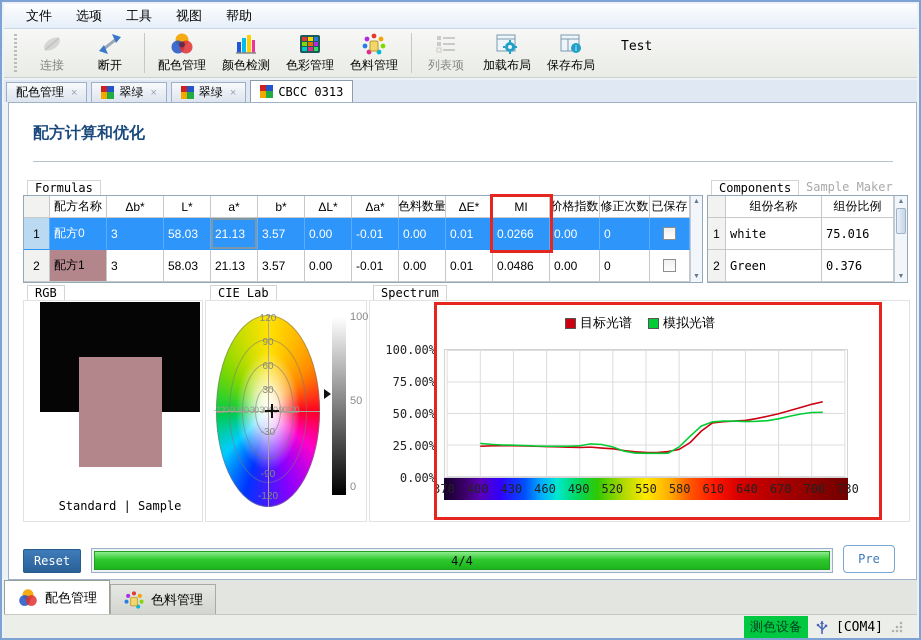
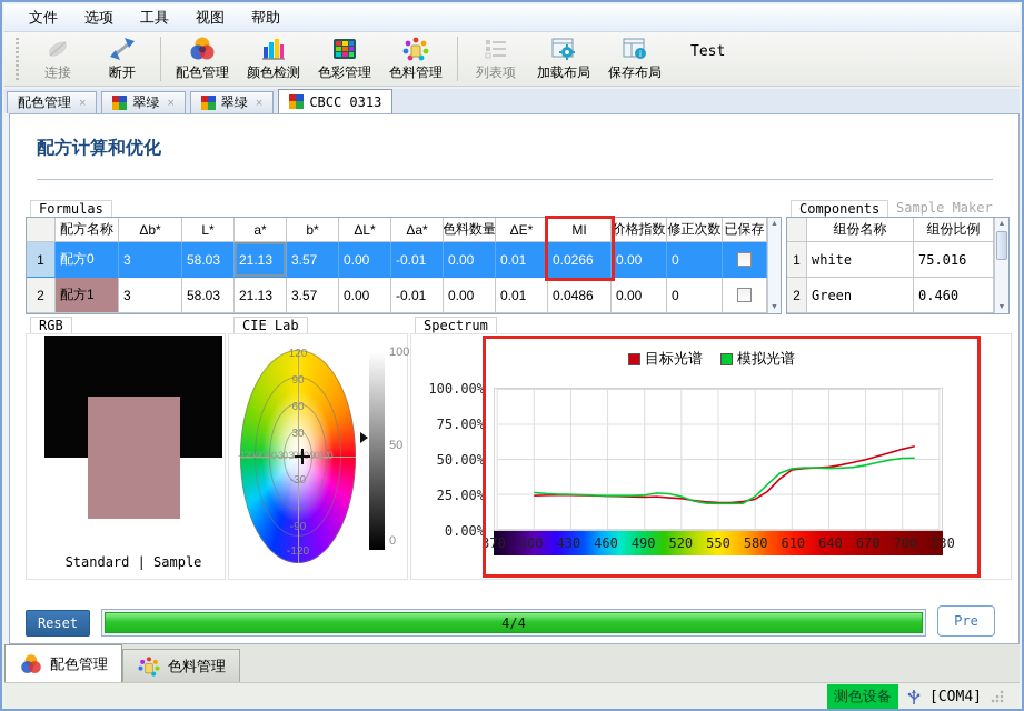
  文件
  选项
  工具
  视图
  帮助
  连接
  断开
  配色管理
  颜色检测
  色彩管理
  色料管理
  列表项
  加载布局
  i
  保存布局
  Test
  配色管理
  ×
  翠绿
  ×
  翠绿
  ×
  CBCC 0313
  配方计算和优化
  Formulas
  配方名称
  Δb*
  L*
  a*
  b*
  ΔL*
  Δa*
  色料数量
  ΔE*
  MI
  价格指数
  修正次数
  已保存
  1
  配方0
  3
  58.03
  21.13
  3.57
  0.00
  -0.01
  0.00
  0.01
  0.0266
  0.00
  0
  2
  配方1
  3
  58.03
  21.13
  3.57
  0.00
  -0.01
  0.00
  0.01
  0.0486
  0.00
  0
  Components
  Sample Maker
  组份名称
  组份比例
  1
  white
  75.016
  2
  Green
- 0.376
+ 0.460
  RGB
  Standard | Sample
  CIE Lab
  120
  90
  60
  30
  -30
  -90
  -120
  -120-90-60-30 3 90120
  100
  50
  0
  Spectrum
  目标光谱
  模拟光谱
  100.00%
  75.00%
  50.00%
  25.00%
  0.00%
  370
  400
  430
  460
  490
  520
  550
  580
  610
  640
  670
  700
  730
  Reset
  4/4
  Pre
  配色管理
  色料管理
  测色设备
  [COM4]
